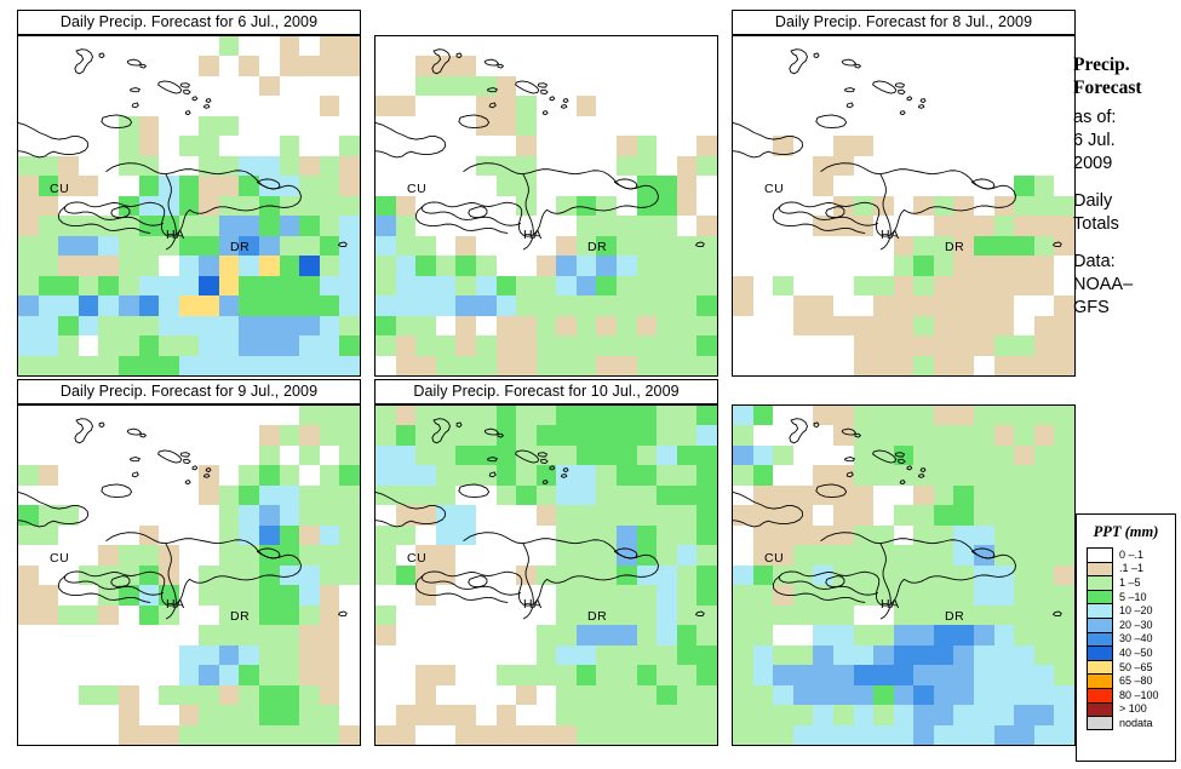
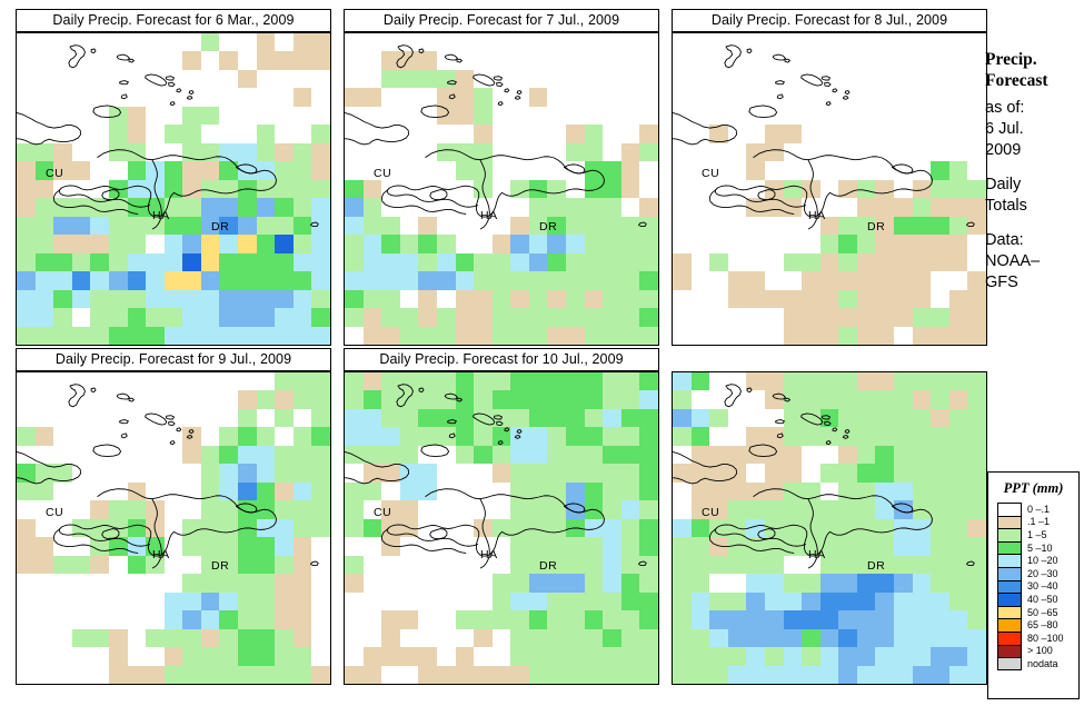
- Daily Precip. Forecast for 6 Jul., 2009
+ Daily Precip. Forecast for 6 Mar., 2009
  CU
  HA
  DR
+ Daily Precip. Forecast for 7 Jul., 2009
  CU
  HA
  DR
  Daily Precip. Forecast for 8 Jul., 2009
  CU
  HA
  DR
  Daily Precip. Forecast for 9 Jul., 2009
  CU
  HA
  DR
  Daily Precip. Forecast for 10 Jul., 2009
  CU
  HA
  DR
  CU
  HA
  DR
  Precip.
  Forecast
  as of:
  6 Jul.
  2009
  Daily
  Totals
  Data:
  NOAA–
  GFS
  PPT (mm)
  0 –.1
  .1 –1
  1 –5
  5 –10
  10 –20
  20 –30
  30 –40
  40 –50
  50 –65
  65 –80
  80 –100
  > 100
  nodata
